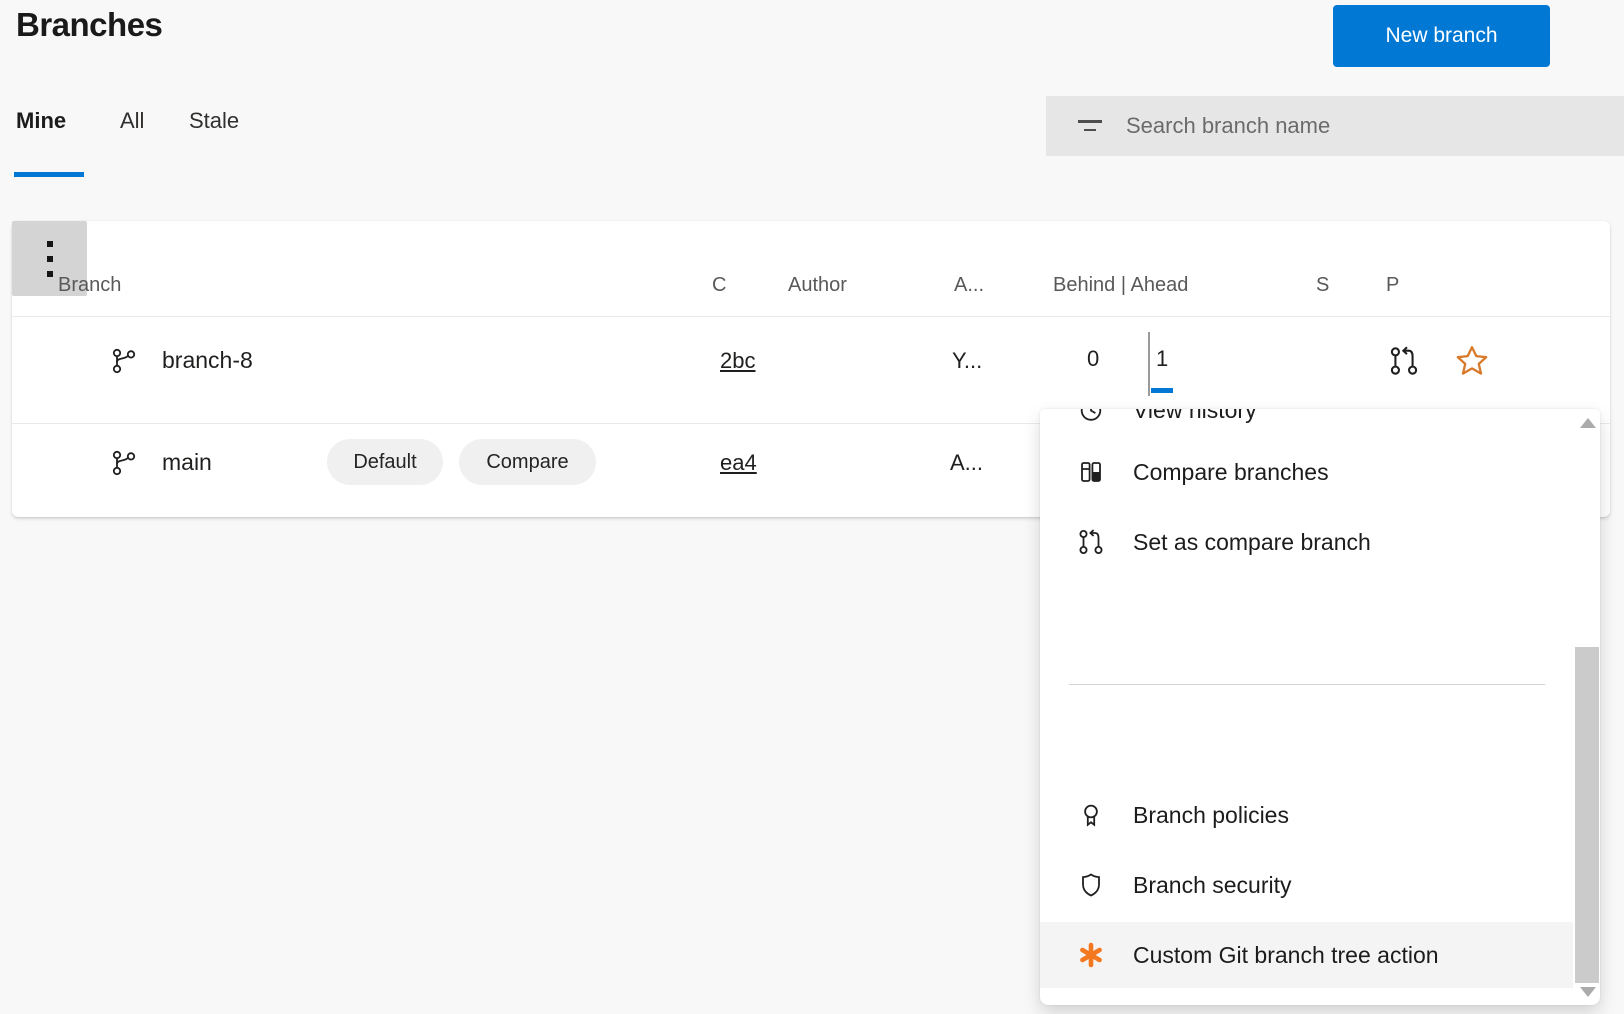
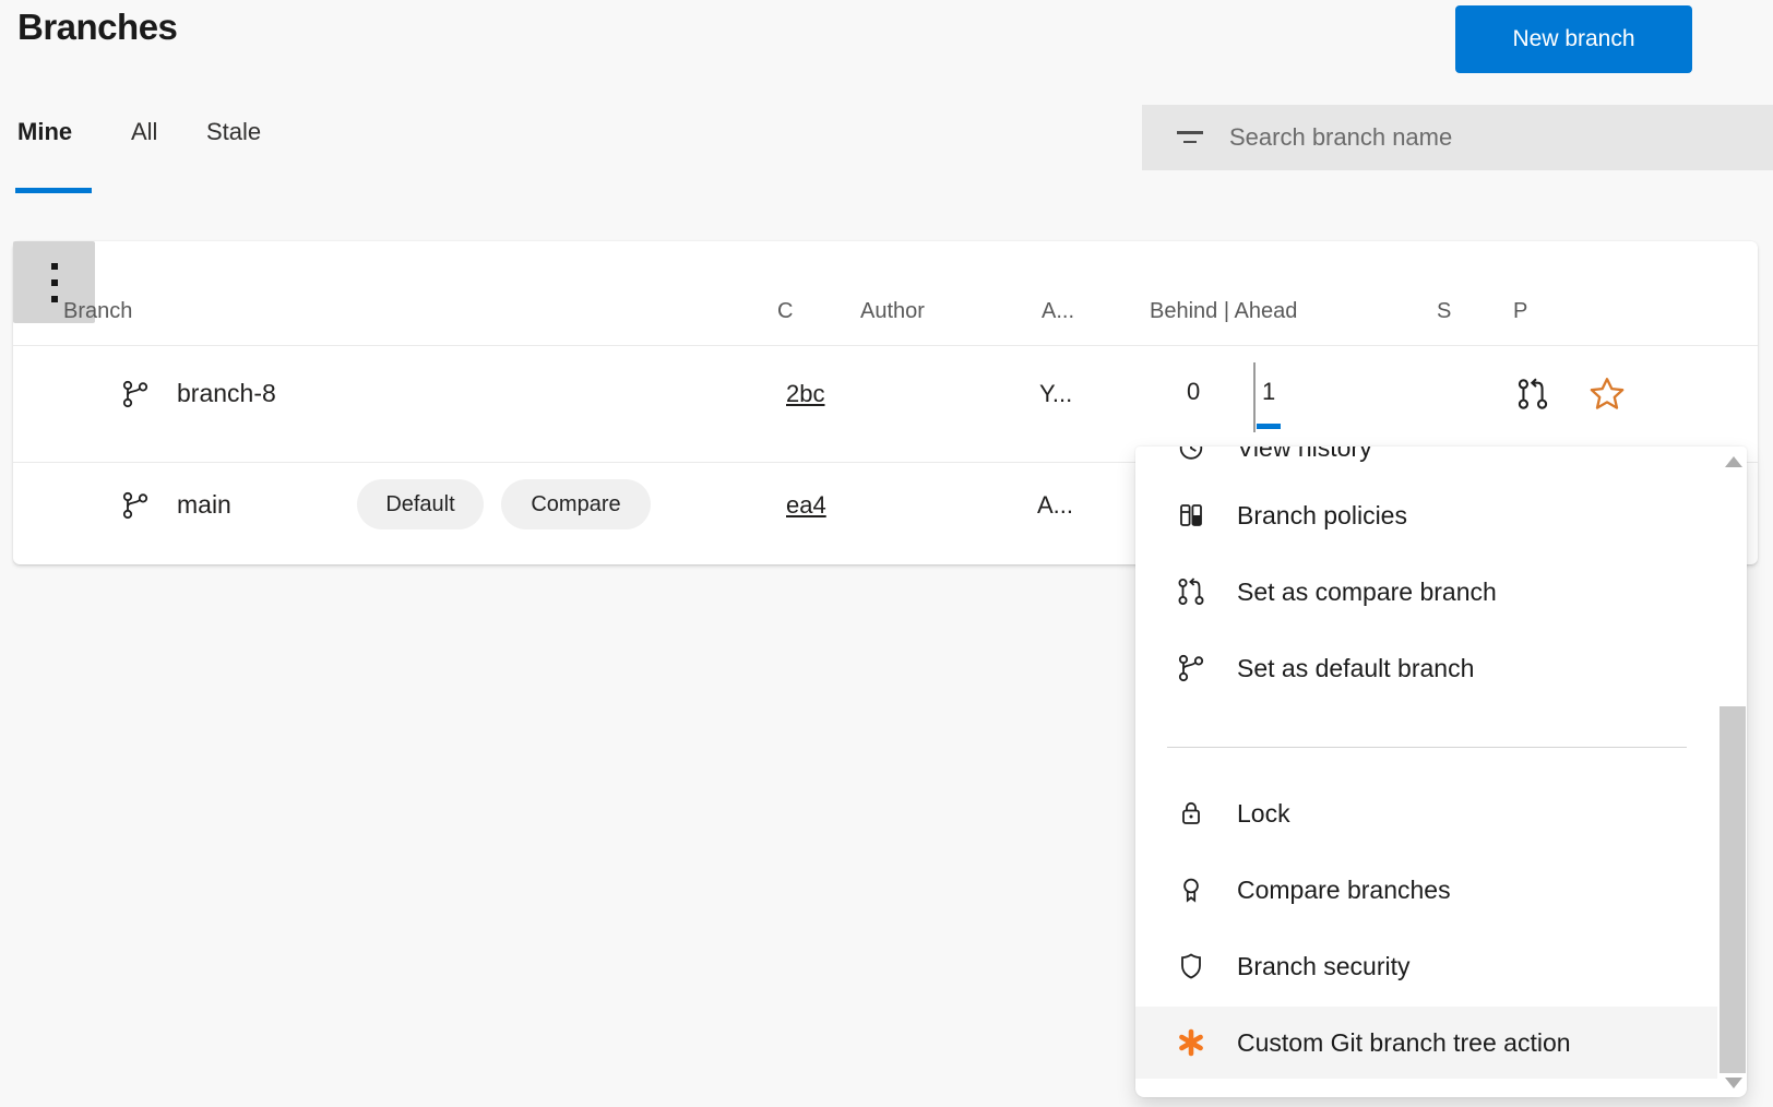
  Branches
  New branch
  Mine
  All
  Stale
  Search branch name
  Branch
  C
  Author
  A...
  Behind | Ahead
  S
  P
  branch-8
  2bc
  Y...
  0
  1
  main
  Default
  Compare
  ea4
  A...
  View history
- Compare branches
+ Branch policies
  Set as compare branch
+ Set as default branch
+ Lock
- Branch policies
+ Compare branches
  Branch security
  Custom Git branch tree action
